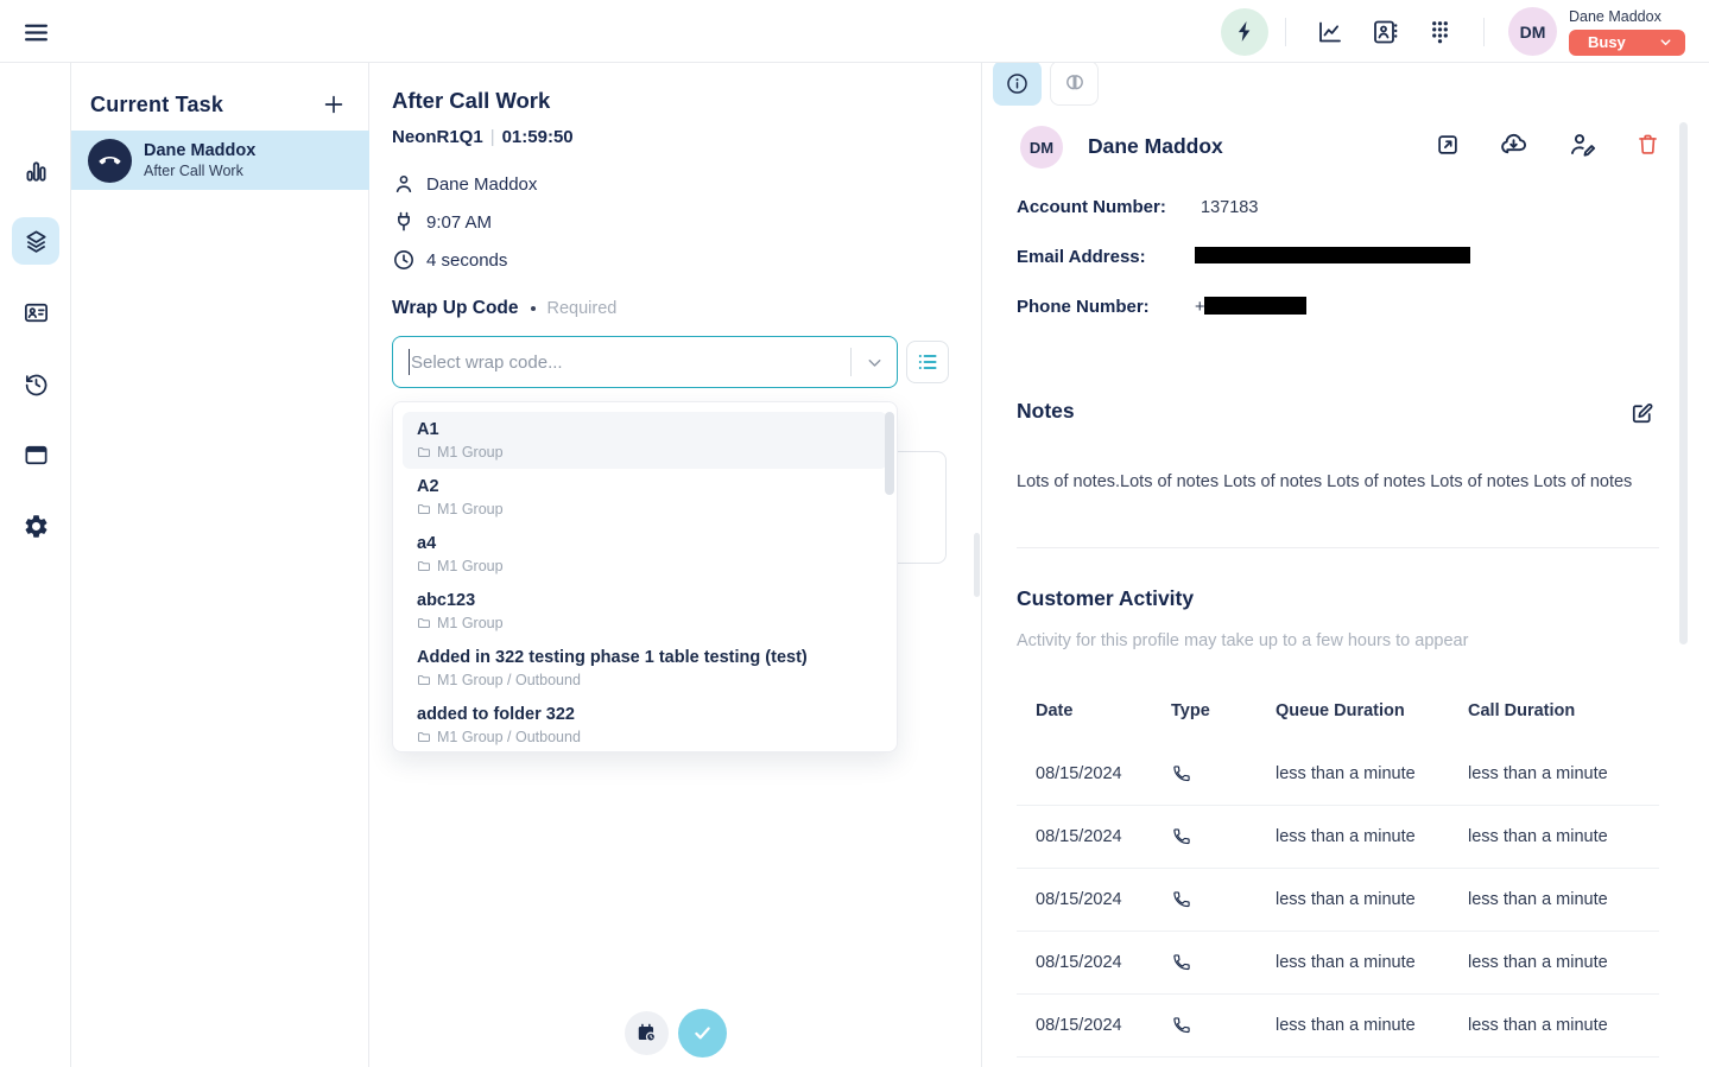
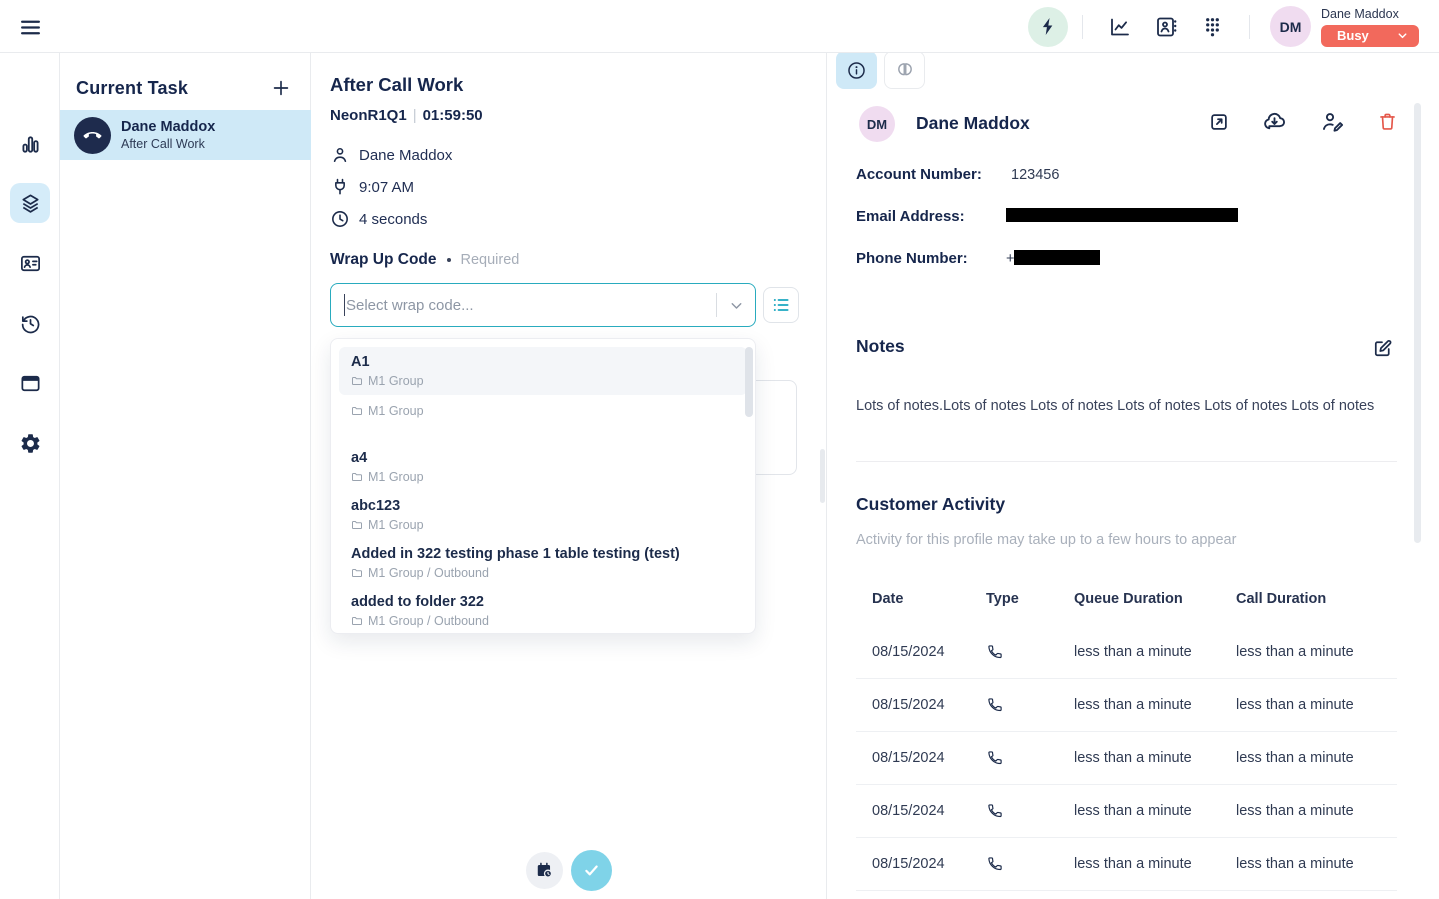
  DM
  Dane Maddox
  Busy
  Current Task
  Dane Maddox
  After Call Work
  After Call Work
  NeonR1Q1 | 01:59:50
  Dane Maddox
  9:07 AM
  4 seconds
  Wrap Up Code
  Required
  Select wrap code...
  A1
  M1 Group
- A2
  M1 Group
  a4
  M1 Group
  abc123
  M1 Group
  Added in 322 testing phase 1 table testing (test)
  M1 Group / Outbound
  added to folder 322
  M1 Group / Outbound
  DM
  Dane Maddox
  Account Number:
- 137183
+ 123456
  Email Address:
  Phone Number:
  +
  Notes
  Lots of notes.Lots of notes Lots of notes Lots of notes Lots of notes Lots of notes
  Customer Activity
  Activity for this profile may take up to a few hours to appear
  Date
  Type
  Queue Duration
  Call Duration
  08/15/2024
  less than a minute
  less than a minute
  08/15/2024
  less than a minute
  less than a minute
  08/15/2024
  less than a minute
  less than a minute
  08/15/2024
  less than a minute
  less than a minute
  08/15/2024
  less than a minute
  less than a minute
